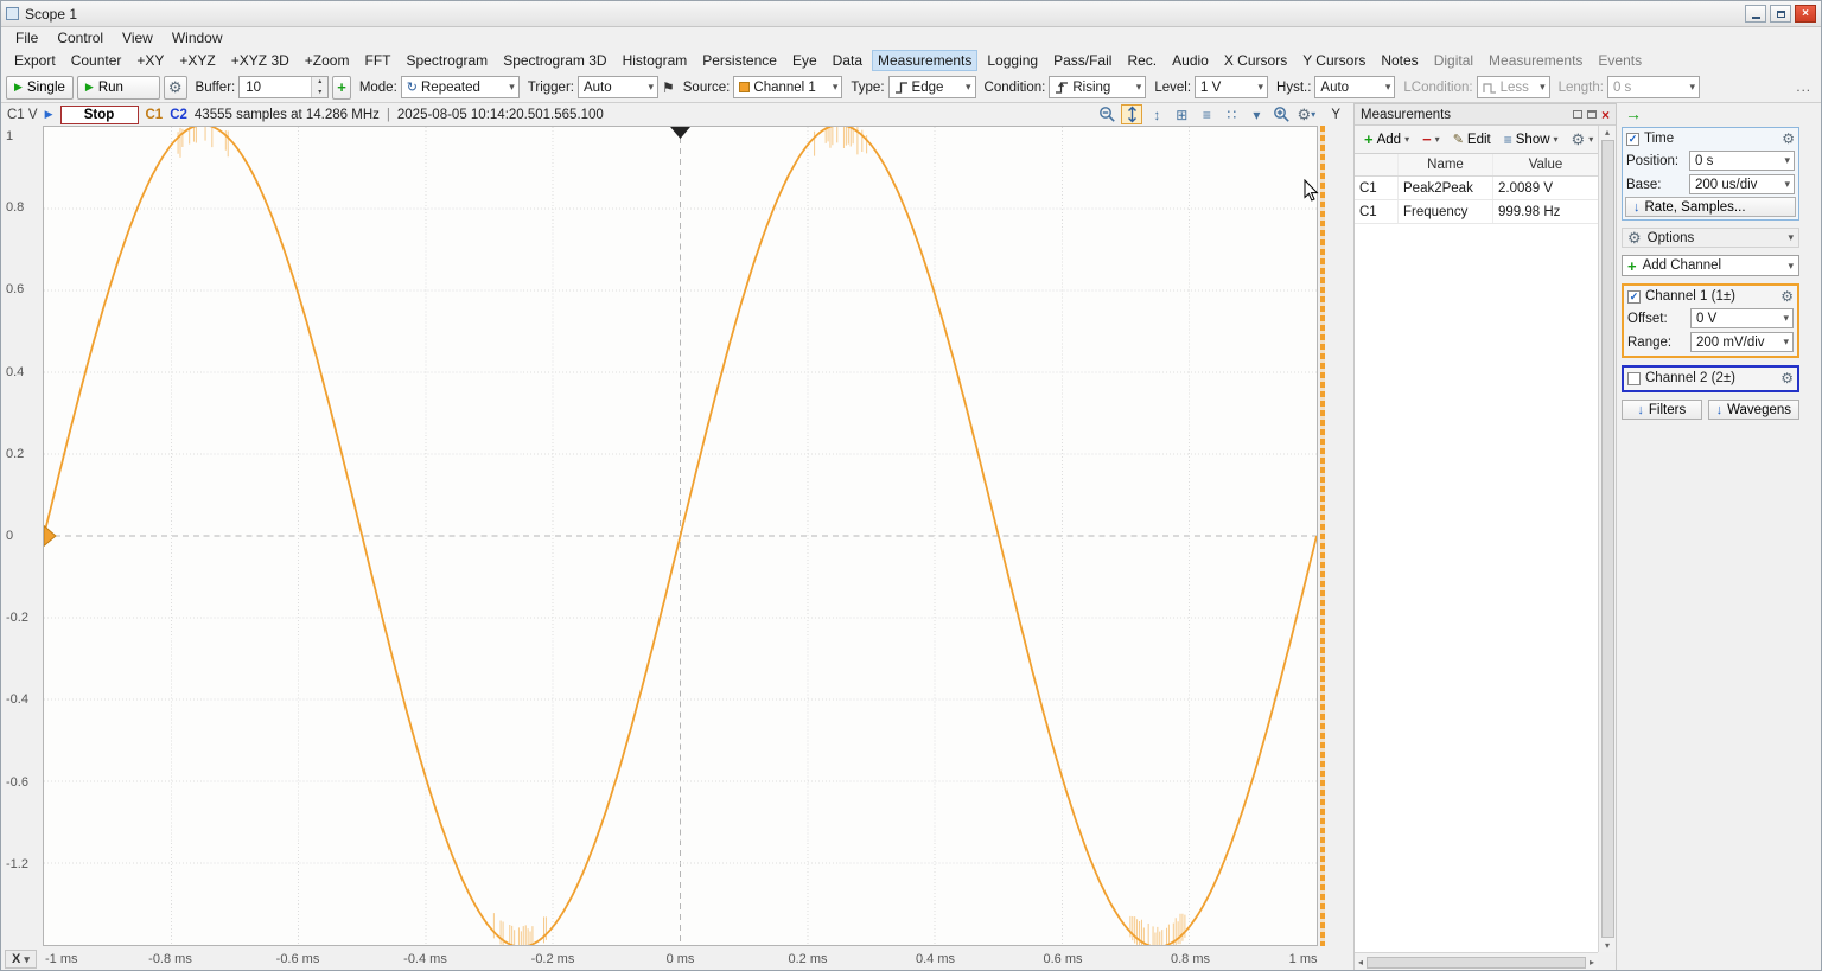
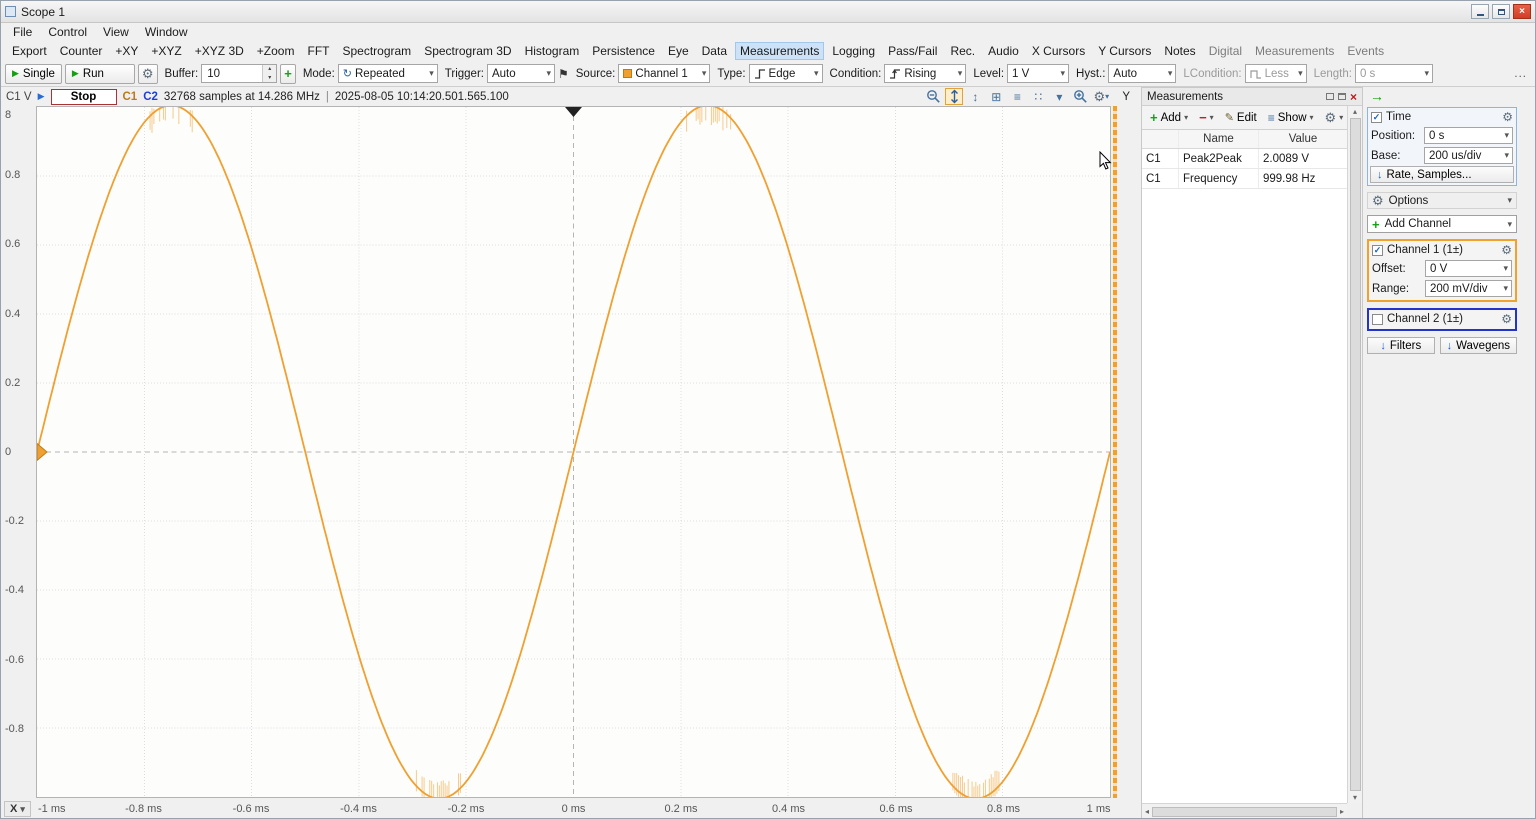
  Scope 1
  ×
  File
  Control
  View
  Window
  Export
  Counter
  +XY
  +XYZ
  +XYZ 3D
  +Zoom
  FFT
  Spectrogram
  Spectrogram 3D
  Histogram
  Persistence
  Eye
  Data
  Measurements
  Logging
  Pass/Fail
  Rec.
  Audio
  X Cursors
  Y Cursors
  Notes
  Digital
  Measurements
  Events
  ▶
  Single
  ▶
  Run
  ⚙
  Buffer:
  10
  +
  Mode:
  ↻
  Repeated
  ▾
  Trigger:
  Auto
  ▾
  ⚑
  Source:
  Channel 1
  ▾
  Type:
  Edge
  ▾
  Condition:
  Rising
  ▾
  Level:
  1 V
  ▾
  Hyst.:
  Auto
  ▾
  LCondition:
  Less
  ▾
  Length:
  0 s
  ▾
  ...
  C1 V
  ▶
  Stop
  C1
  C2
- 43555 samples at 14.286 MHz
+ 32768 samples at 14.286 MHz
  |
  2025-08-05 10:14:20.501.565.100
  ↕
  ⊞
  ≡
  ∷
  ▾
  ⚙
  ▾
  Y
  X
  ▾
  -1 ms
  -0.8 ms
  -0.6 ms
  -0.4 ms
  -0.2 ms
  0 ms
  0.2 ms
  0.4 ms
  0.6 ms
  0.8 ms
  1 ms
- 1
+ 8
  0.8
  0.6
  0.4
  0.2
  0
  -0.2
  -0.4
  -0.6
- -1.2
+ -0.8
  Measurements
  ×
  +
  Add
  ▾
  −
  ▾
  ✎
  Edit
  ≡
  Show
  ▾
  ⚙
  ▾
  Name
  Value
  C1
  Peak2Peak
  2.0089 V
  C1
  Frequency
  999.98 Hz
  ▴
  ▾
  ◂
  ▸
  →
  ✓
  Time
  ⚙
  Position:
  0 s
  ▾
  Base:
  200 us/div
  ▾
  ↓
  Rate, Samples...
  ⚙
  Options
  ▾
  +
  Add Channel
  ▾
  ✓
  Channel 1 (1±)
  ⚙
  Offset:
  0 V
  ▾
  Range:
  200 mV/div
  ▾
- Channel 2 (2±)
+ Channel 2 (1±)
  ⚙
  ↓
  Filters
  ↓
  Wavegens
